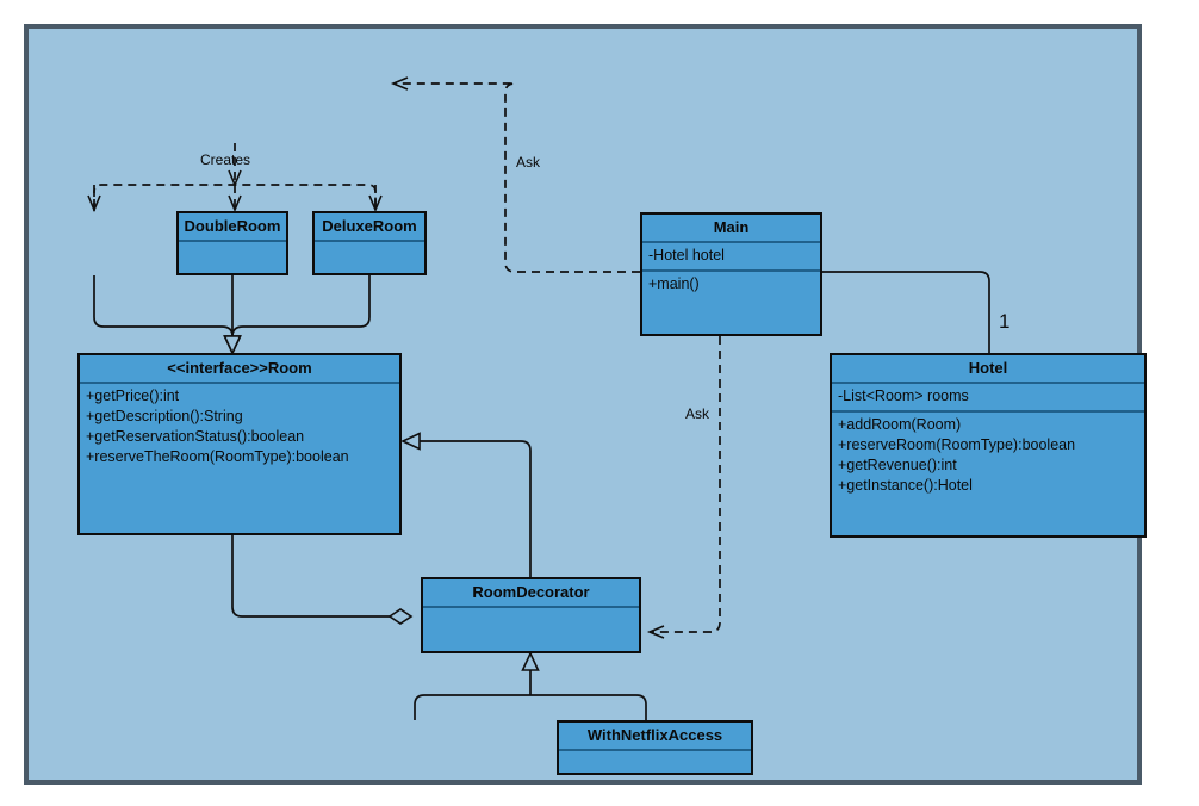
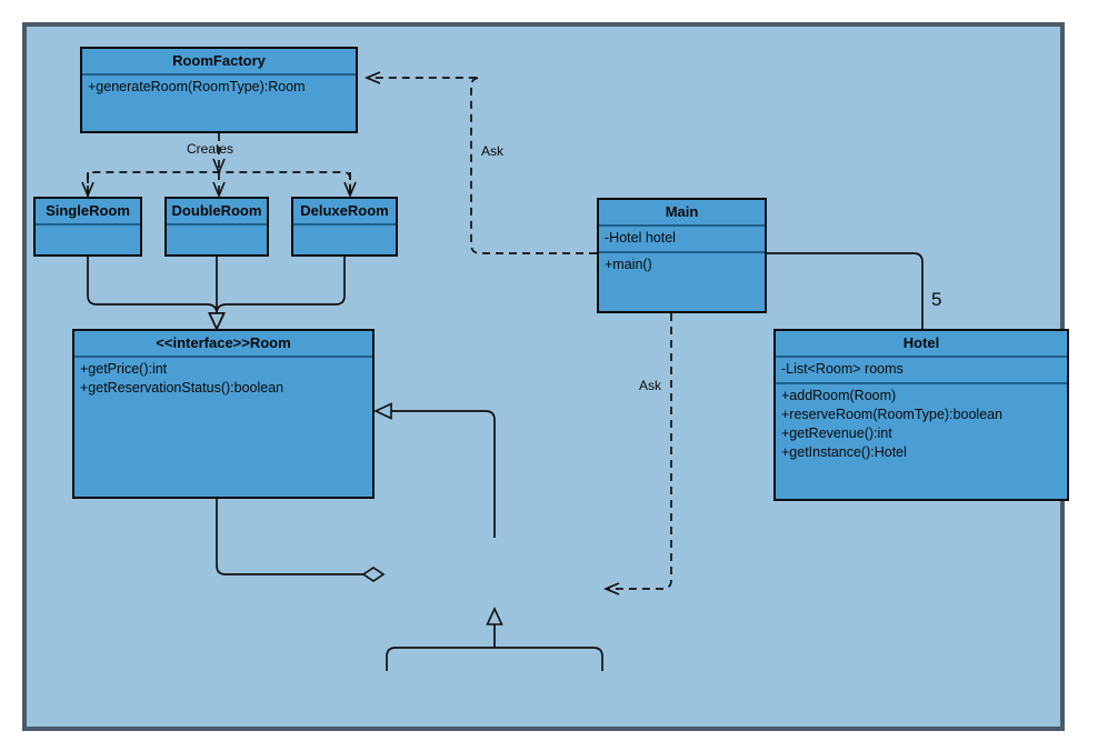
+ RoomFactory
+ +generateRoom(RoomType):Room
+ SingleRoom
  DoubleRoom
  DeluxeRoom
  <<interface>>Room
  +getPrice():int
- +getDescription():String
  +getReservationStatus():boolean
- +reserveTheRoom(RoomType):boolean
  Main
  -Hotel hotel
  +main()
  Hotel
  -List<Room> rooms
  +addRoom(Room)
  +reserveRoom(RoomType):boolean
  +getRevenue():int
  +getInstance():Hotel
- RoomDecorator
- WithNetflixAccess
  Creates
  Ask
  Ask
- 1
+ 5
